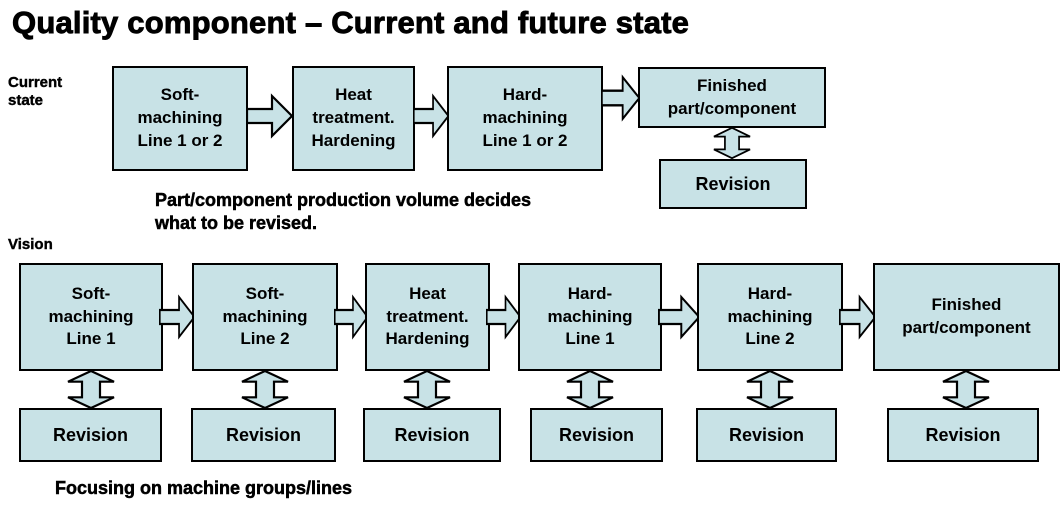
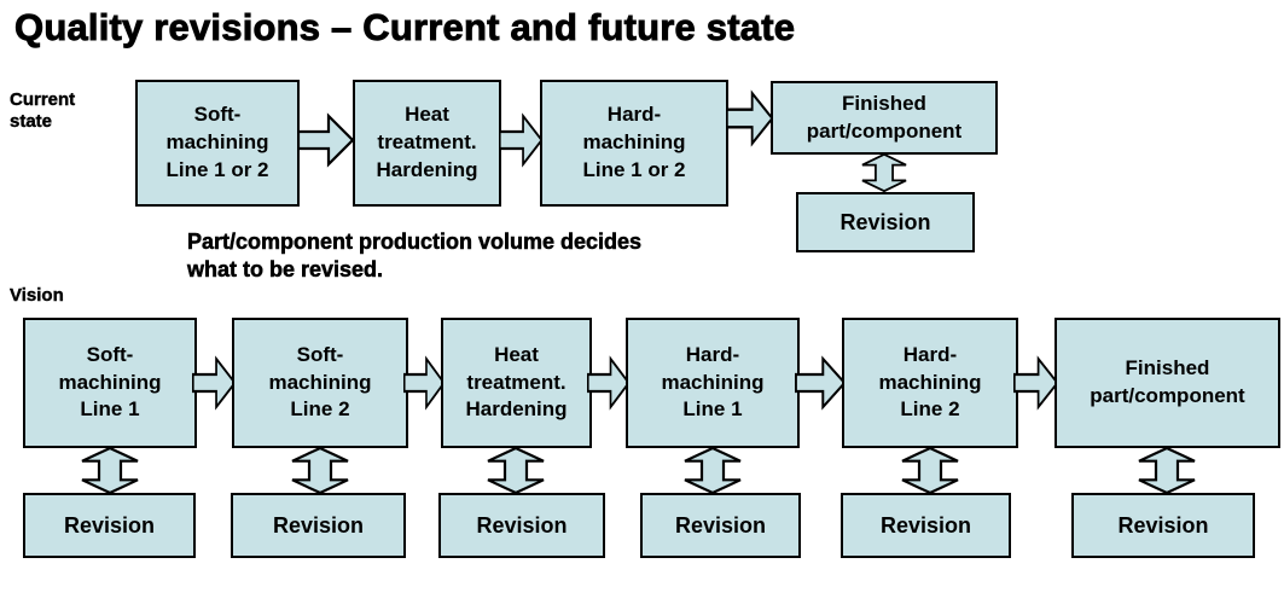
- Quality component – Current and future state
+ Quality revisions – Current and future state
  Current
  state
  Soft-
  machining
  Line 1 or 2
  Heat
  treatment.
  Hardening
  Hard-
  machining
  Line 1 or 2
  Finished
  part/component
  Revision
  Part/component production volume decides
  what to be revised.
  Vision
  Soft-
  machining
  Line 1
  Soft-
  machining
  Line 2
  Heat
  treatment.
  Hardening
  Hard-
  machining
  Line 1
  Hard-
  machining
  Line 2
  Finished
  part/component
  Revision
  Revision
  Revision
  Revision
  Revision
  Revision
- Focusing on machine groups/lines
